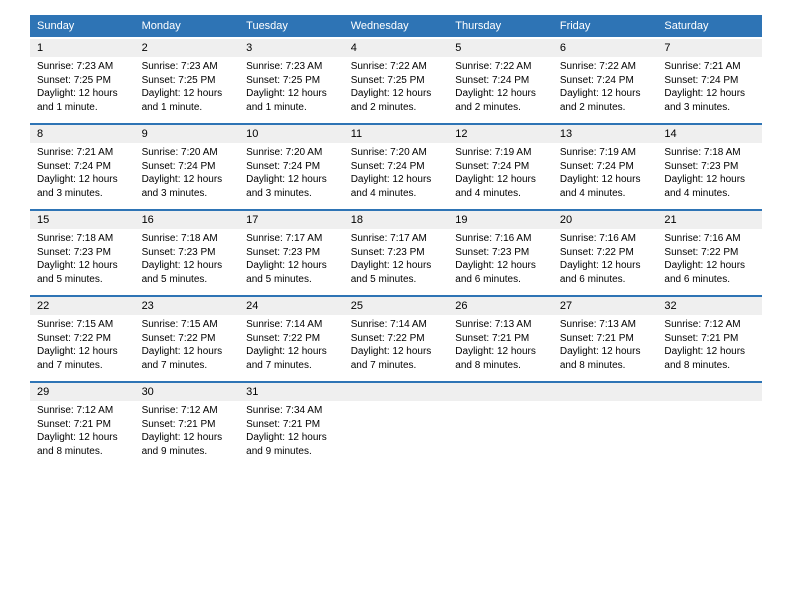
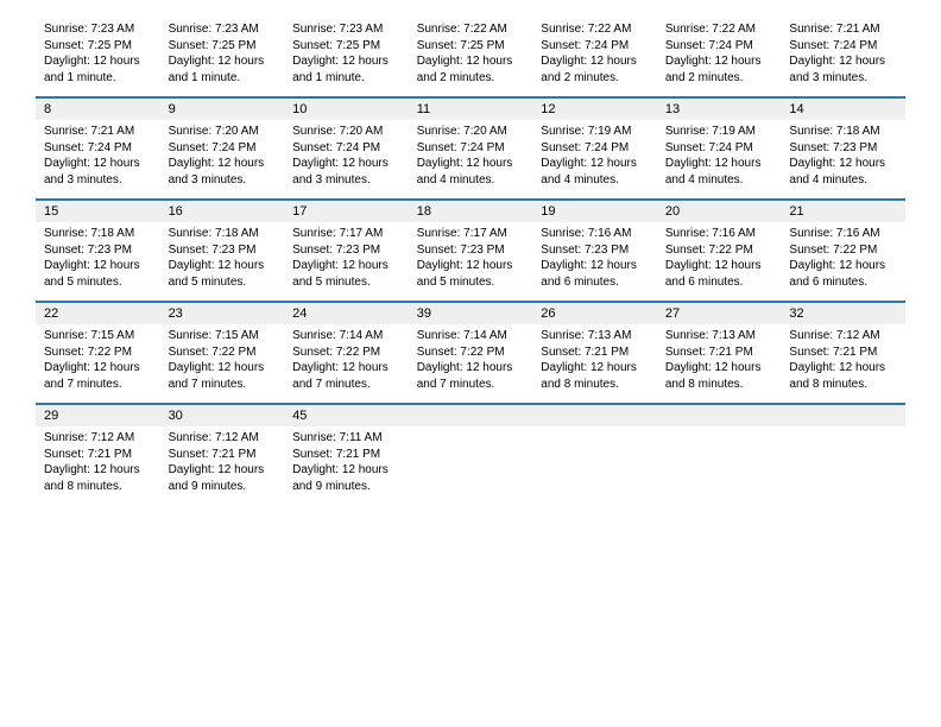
- Sunday
- Monday
- Tuesday
- Wednesday
- Thursday
- Friday
- Saturday
- 1
- 2
- 3
- 4
- 5
- 6
- 7
  Sunrise: 7:23 AM
  Sunset: 7:25 PM
  Daylight: 12 hours
  and 1 minute.
  Sunrise: 7:23 AM
  Sunset: 7:25 PM
  Daylight: 12 hours
  and 1 minute.
  Sunrise: 7:23 AM
  Sunset: 7:25 PM
  Daylight: 12 hours
  and 1 minute.
  Sunrise: 7:22 AM
  Sunset: 7:25 PM
  Daylight: 12 hours
  and 2 minutes.
  Sunrise: 7:22 AM
  Sunset: 7:24 PM
  Daylight: 12 hours
  and 2 minutes.
  Sunrise: 7:22 AM
  Sunset: 7:24 PM
  Daylight: 12 hours
  and 2 minutes.
  Sunrise: 7:21 AM
  Sunset: 7:24 PM
  Daylight: 12 hours
  and 3 minutes.
  8
  9
  10
  11
  12
  13
  14
  Sunrise: 7:21 AM
  Sunset: 7:24 PM
  Daylight: 12 hours
  and 3 minutes.
  Sunrise: 7:20 AM
  Sunset: 7:24 PM
  Daylight: 12 hours
  and 3 minutes.
  Sunrise: 7:20 AM
  Sunset: 7:24 PM
  Daylight: 12 hours
  and 3 minutes.
  Sunrise: 7:20 AM
  Sunset: 7:24 PM
  Daylight: 12 hours
  and 4 minutes.
  Sunrise: 7:19 AM
  Sunset: 7:24 PM
  Daylight: 12 hours
  and 4 minutes.
  Sunrise: 7:19 AM
  Sunset: 7:24 PM
  Daylight: 12 hours
  and 4 minutes.
  Sunrise: 7:18 AM
  Sunset: 7:23 PM
  Daylight: 12 hours
  and 4 minutes.
  15
  16
  17
  18
  19
  20
  21
  Sunrise: 7:18 AM
  Sunset: 7:23 PM
  Daylight: 12 hours
  and 5 minutes.
  Sunrise: 7:18 AM
  Sunset: 7:23 PM
  Daylight: 12 hours
  and 5 minutes.
  Sunrise: 7:17 AM
  Sunset: 7:23 PM
  Daylight: 12 hours
  and 5 minutes.
  Sunrise: 7:17 AM
  Sunset: 7:23 PM
  Daylight: 12 hours
  and 5 minutes.
  Sunrise: 7:16 AM
  Sunset: 7:23 PM
  Daylight: 12 hours
  and 6 minutes.
  Sunrise: 7:16 AM
  Sunset: 7:22 PM
  Daylight: 12 hours
  and 6 minutes.
  Sunrise: 7:16 AM
  Sunset: 7:22 PM
  Daylight: 12 hours
  and 6 minutes.
  22
  23
  24
- 25
+ 39
  26
  27
  32
  Sunrise: 7:15 AM
  Sunset: 7:22 PM
  Daylight: 12 hours
  and 7 minutes.
  Sunrise: 7:15 AM
  Sunset: 7:22 PM
  Daylight: 12 hours
  and 7 minutes.
  Sunrise: 7:14 AM
  Sunset: 7:22 PM
  Daylight: 12 hours
  and 7 minutes.
  Sunrise: 7:14 AM
  Sunset: 7:22 PM
  Daylight: 12 hours
  and 7 minutes.
  Sunrise: 7:13 AM
  Sunset: 7:21 PM
  Daylight: 12 hours
  and 8 minutes.
  Sunrise: 7:13 AM
  Sunset: 7:21 PM
  Daylight: 12 hours
  and 8 minutes.
  Sunrise: 7:12 AM
  Sunset: 7:21 PM
  Daylight: 12 hours
  and 8 minutes.
  29
  30
- 31
+ 45
  Sunrise: 7:12 AM
  Sunset: 7:21 PM
  Daylight: 12 hours
  and 8 minutes.
  Sunrise: 7:12 AM
  Sunset: 7:21 PM
  Daylight: 12 hours
  and 9 minutes.
- Sunrise: 7:34 AM
+ Sunrise: 7:11 AM
  Sunset: 7:21 PM
  Daylight: 12 hours
  and 9 minutes.
